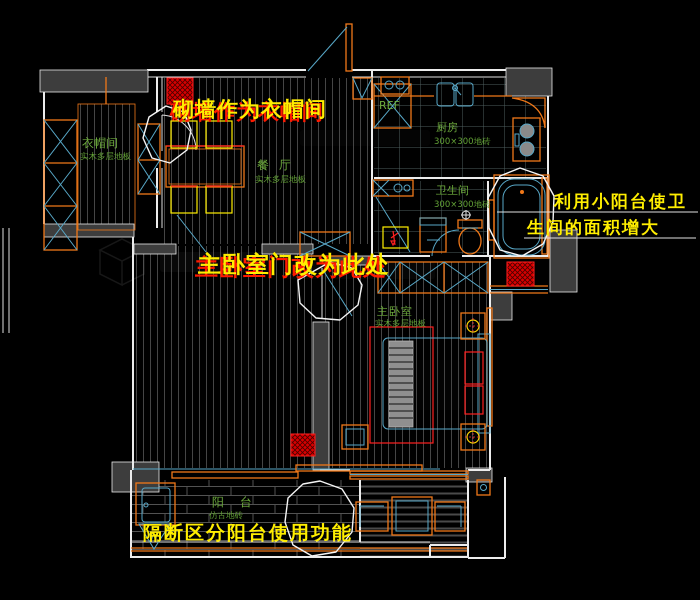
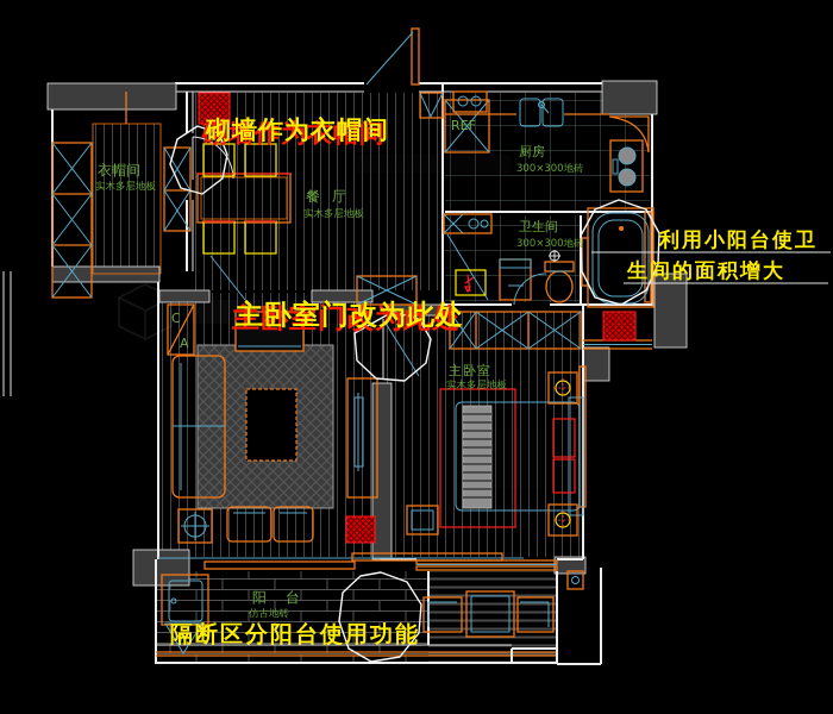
+ C
+ A
  W
  衣帽间
  实木多层地板
  餐 厅
  实木多层地板
  厨房
  300×300地砖
  卫生间
  300×300地砖
  主卧室
  实木多层地板
  阳 台
  仿古地砖
  REF
  砌墙作为衣帽间
  主卧室门改为此处
  利用小阳台使卫
  生间的面积增大
  隔断区分阳台使用功能
